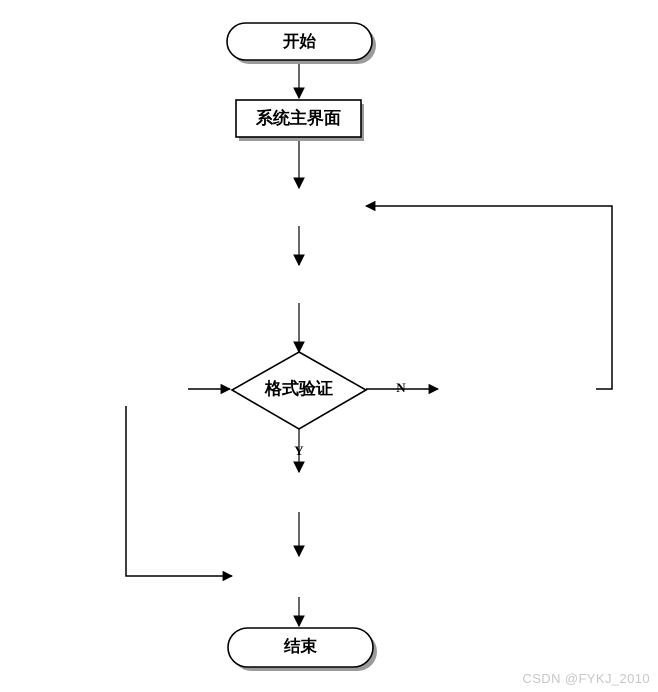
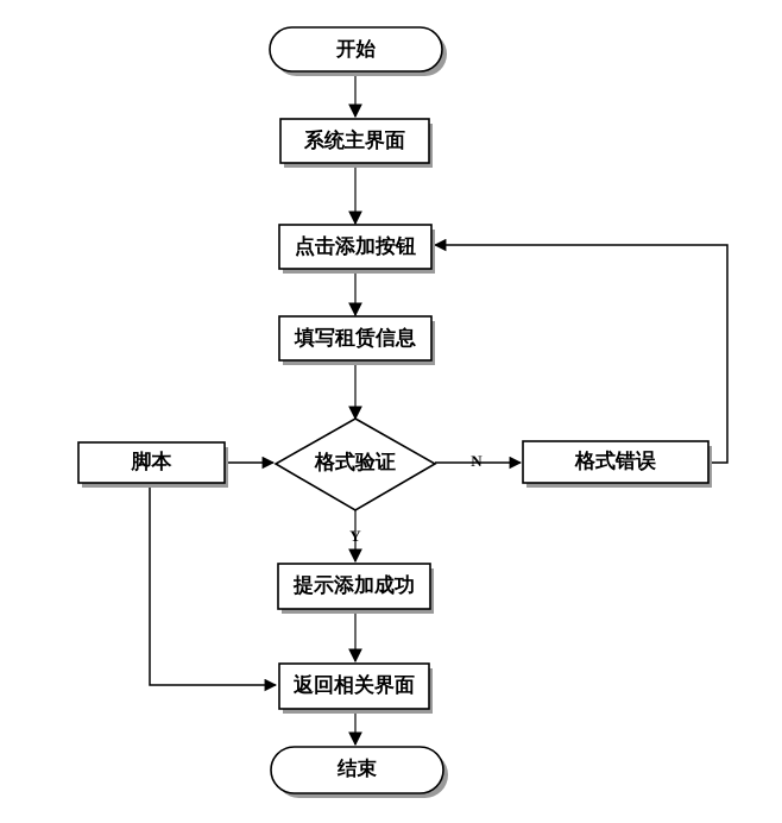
  Y
  N
  开始
  系统主界面
+ 点击添加按钮
+ 填写租赁信息
  格式验证
+ 脚本
+ 格式错误
+ 提示添加成功
+ 返回相关界面
  结束
- CSDN @FYKJ_2010
